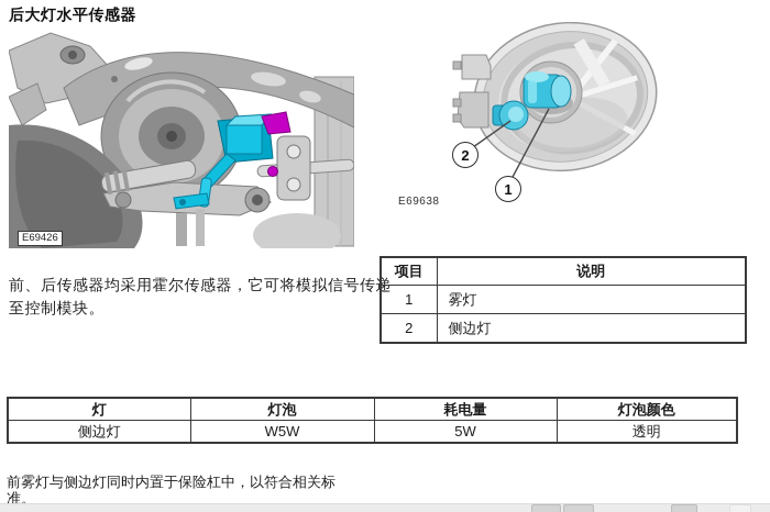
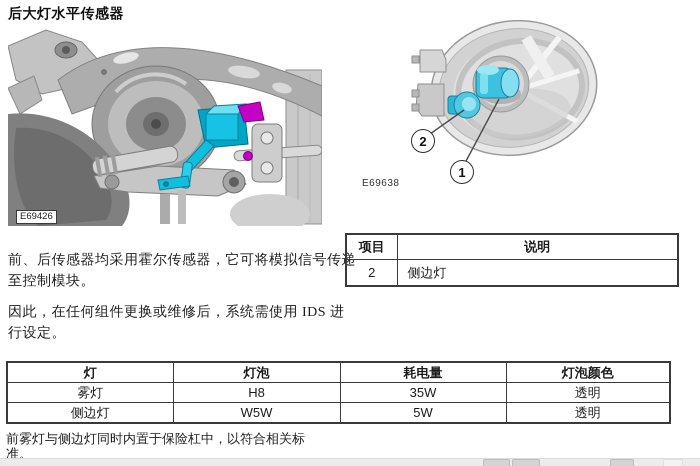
  后大灯水平传感器
  E69426
  2
  1
  E69638
  前、后传感器均采用霍尔传感器，它可将模拟信号传递至控制模块。
+ 因此，在任何组件更换或维修后，系统需使用 IDS 进行设定。
  项目	说明
- 1	雾灯
  2	侧边灯
  灯	灯泡	耗电量	灯泡颜色
+ 雾灯	H8	35W	透明
  侧边灯	W5W	5W	透明
  前雾灯与侧边灯同时内置于保险杠中，以符合相关标准。
